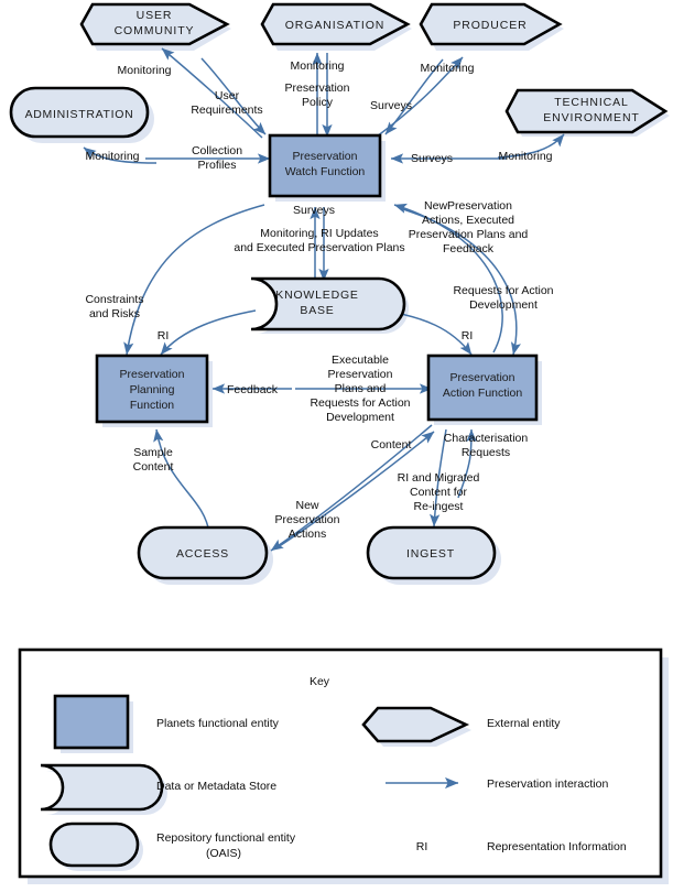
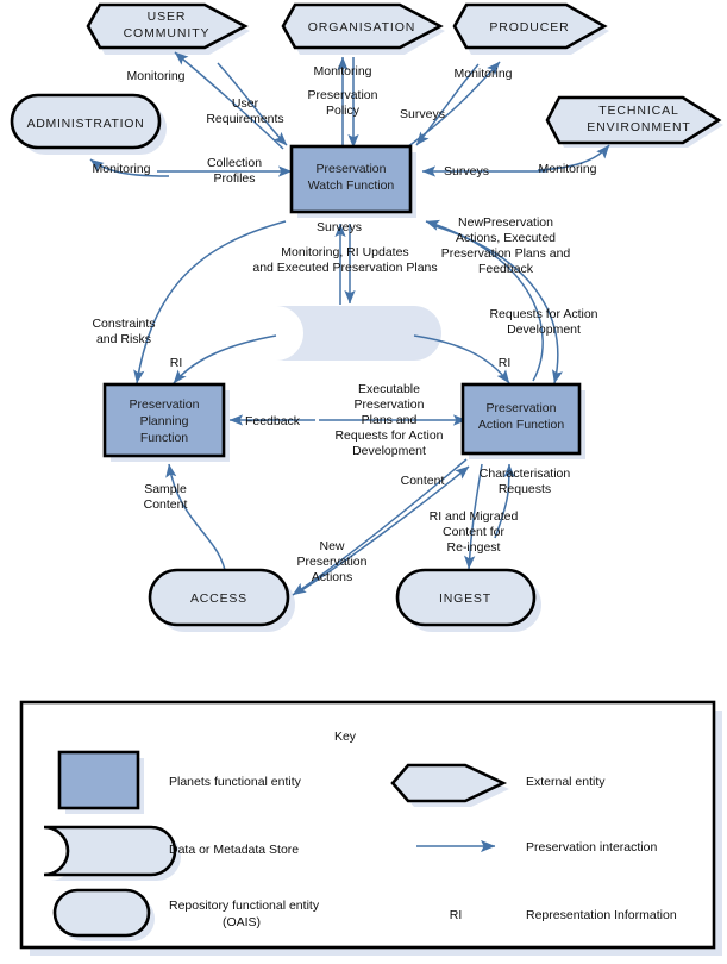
  USER
  COMMUNITY
  ORGANISATION
  PRODUCER
  TECHNICAL
  ENVIRONMENT
  ADMINISTRATION
  Preservation
  Watch Function
- KNOWLEDGE
- BASE
  Preservation
  Planning
  Function
  Preservation
  Action Function
  ACCESS
  INGEST
  Monitoring
  User
  Requirements
  Monitoring
  Preservation
  Policy
  Monitoring
  Surveys
  Monitoring
  Collection
  Profiles
  Surveys
  Monitoring
  Surveys
  Monitoring, RI Updates
  and Executed Preservation Plans
  NewPreservation
  Actions, Executed
  Preservation Plans and
  Feedback
  Constraints
  and Risks
  RI
  RI
  Requests for Action
  Development
  Feedback
  Executable
  Preservation
  Plans and
  Requests for Action
  Development
  Sample
  Content
  New
  Preservation
  Actions
  Content
  Characterisation
  Requests
  RI and Migrated
  Content for
  Re-ingest
  Key
  Planets functional entity
  Data or Metadata Store
  Repository functional entity
  (OAIS)
  External entity
  Preservation interaction
  RI
  Representation Information
